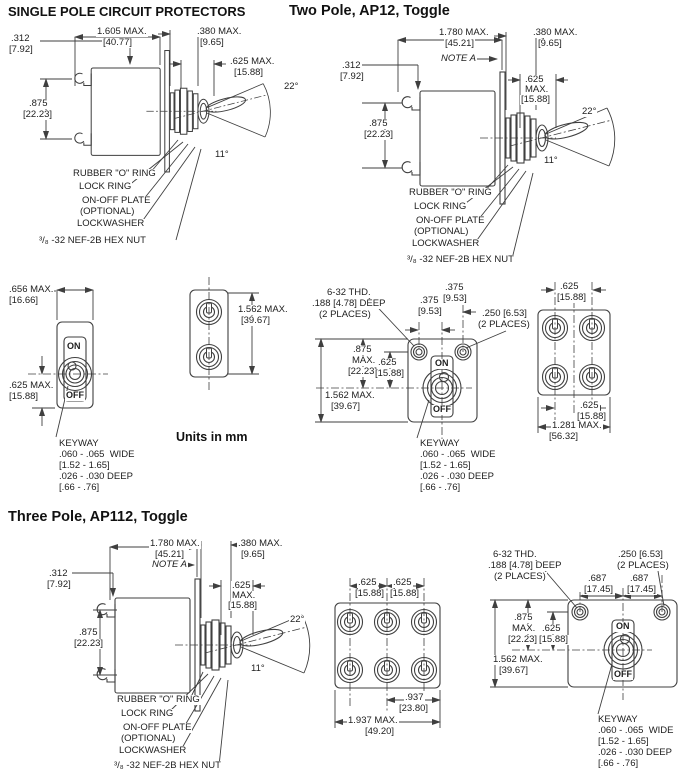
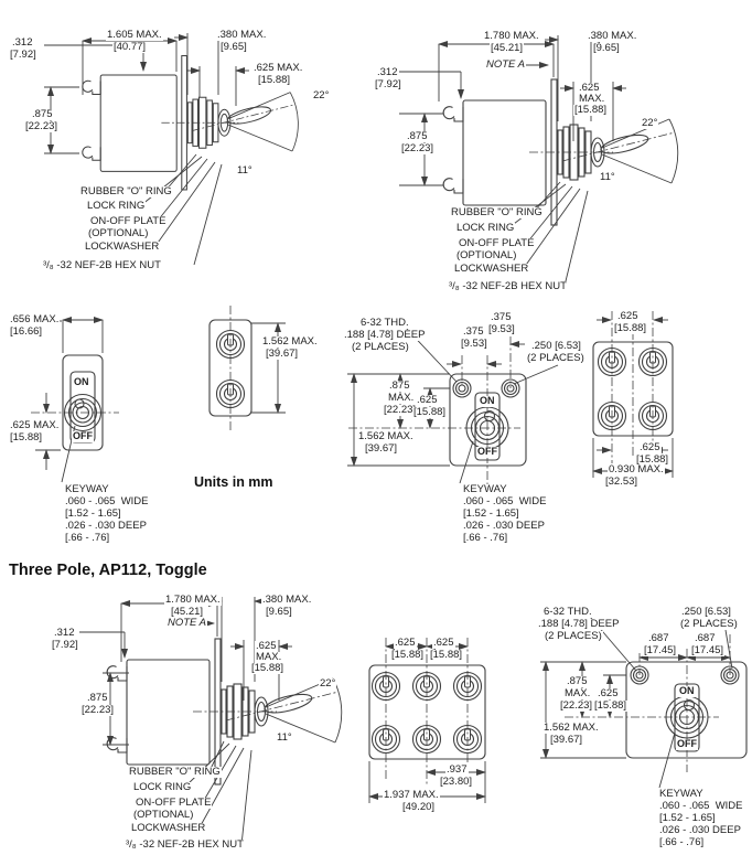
- SINGLE POLE CIRCUIT PROTECTORS
- Two Pole, AP12, Toggle
  Three Pole, AP112, Toggle
  Units in mm
  .312
  [7.92]
  1.605 MAX.
  [40.77]
  .380 MAX.
  [9.65]
  .625 MAX.
  [15.88]
  22°
  11°
  .875
  [22.23]
  RUBBER "O" RING
  LOCK RING
  ON-OFF PLATE
  (OPTIONAL)
  LOCKWASHER
  ³/₈ -32 NEF-2B HEX NUT
  .656 MAX.
  [16.66]
  ON
  OFF
  .625 MAX.
  [15.88]
  KEYWAY
  .060 - .065 WIDE
  [1.52 - 1.65]
  .026 - .030 DEEP
  [.66 - .76]
  1.562 MAX.
  [39.67]
  1.780 MAX.
  [45.21]
  NOTE A
  .380 MAX.
  [9.65]
  .312
  [7.92]
  .625
  MAX.
  [15.88]
  22°
  11°
  .875
  [22.23]
  RUBBER "O" RING
  LOCK RING
  ON-OFF PLATE
  (OPTIONAL)
  LOCKWASHER
  ³/₈ -32 NEF-2B HEX NUT
  6-32 THD.
  .188 [4.78] DEEP
  (2 PLACES)
  .375
  [9.53]
  .375
  [9.53]
  .250 [6.53]
  (2 PLACES)
  .875
  MAX.
  [22.23
  .625
  [15.88]
  1.562 MAX.
  [39.67]
  ON
  OFF
  KEYWAY
  .060 - .065 WIDE
  [1.52 - 1.65]
  .026 - .030 DEEP
  [.66 - .76]
  .625
  [15.88]
  .625
  [15.88]
- 1.281 MAX.
+ 0.930 MAX.
- [56.32]
+ [32.53]
  1.780 MAX.
  [45.21]
  NOTE A
  .380 MAX.
  [9.65]
  .312
  [7.92]
  .625
  MAX.
  [15.88]
  22°
  11°
  .875
  [22.23]
  RUBBER "O" RING
  LOCK RING
  ON-OFF PLATE
  (OPTIONAL)
  LOCKWASHER
  ³/₈ -32 NEF-2B HEX NUT
  .625
  [15.88]
  .625
  [15.88]
  .937
  [23.80]
  1.937 MAX.
  [49.20]
  6-32 THD.
  .188 [4.78] DEEP
  (2 PLACES)
  .250 [6.53]
  (2 PLACES)
  .687
  [17.45]
  .687
  [17.45]
  .875
  MAX.
  [22.23]
  .625
  [15.88]
  1.562 MAX.
  [39.67]
  ON
  OFF
  KEYWAY
  .060 - .065 WIDE
  [1.52 - 1.65]
  .026 - .030 DEEP
  [.66 - .76]
